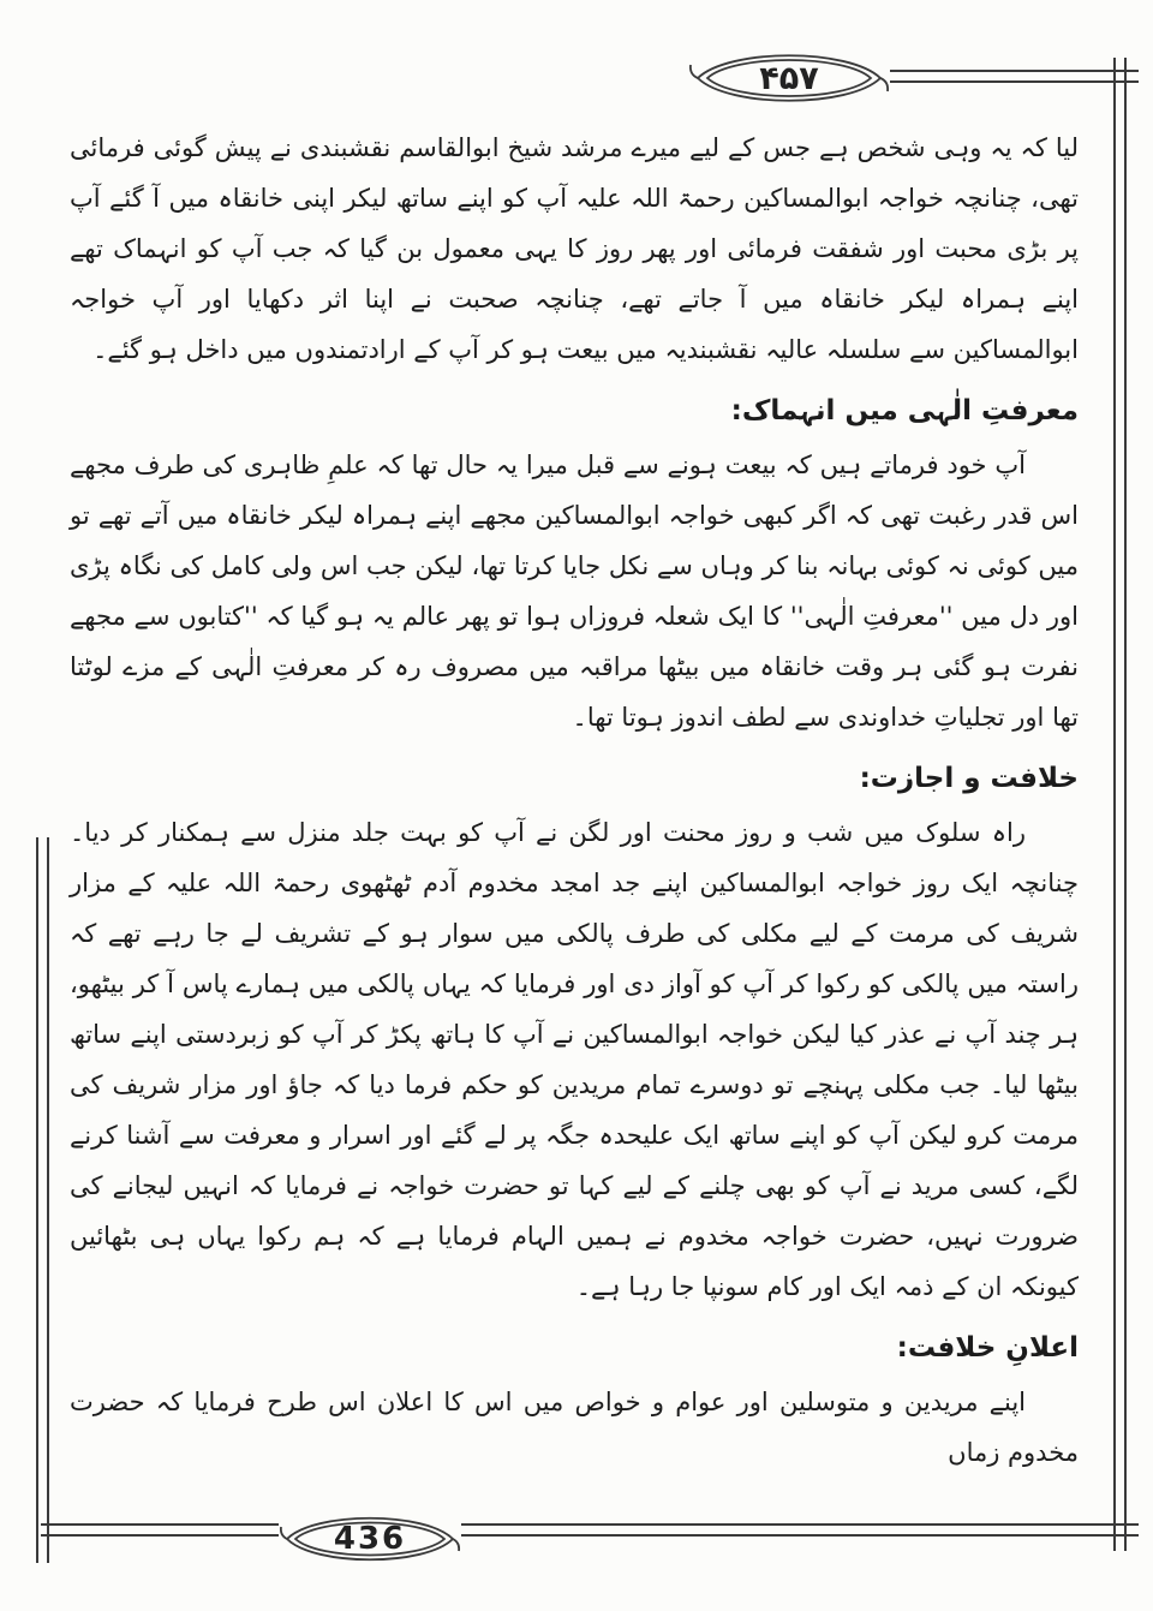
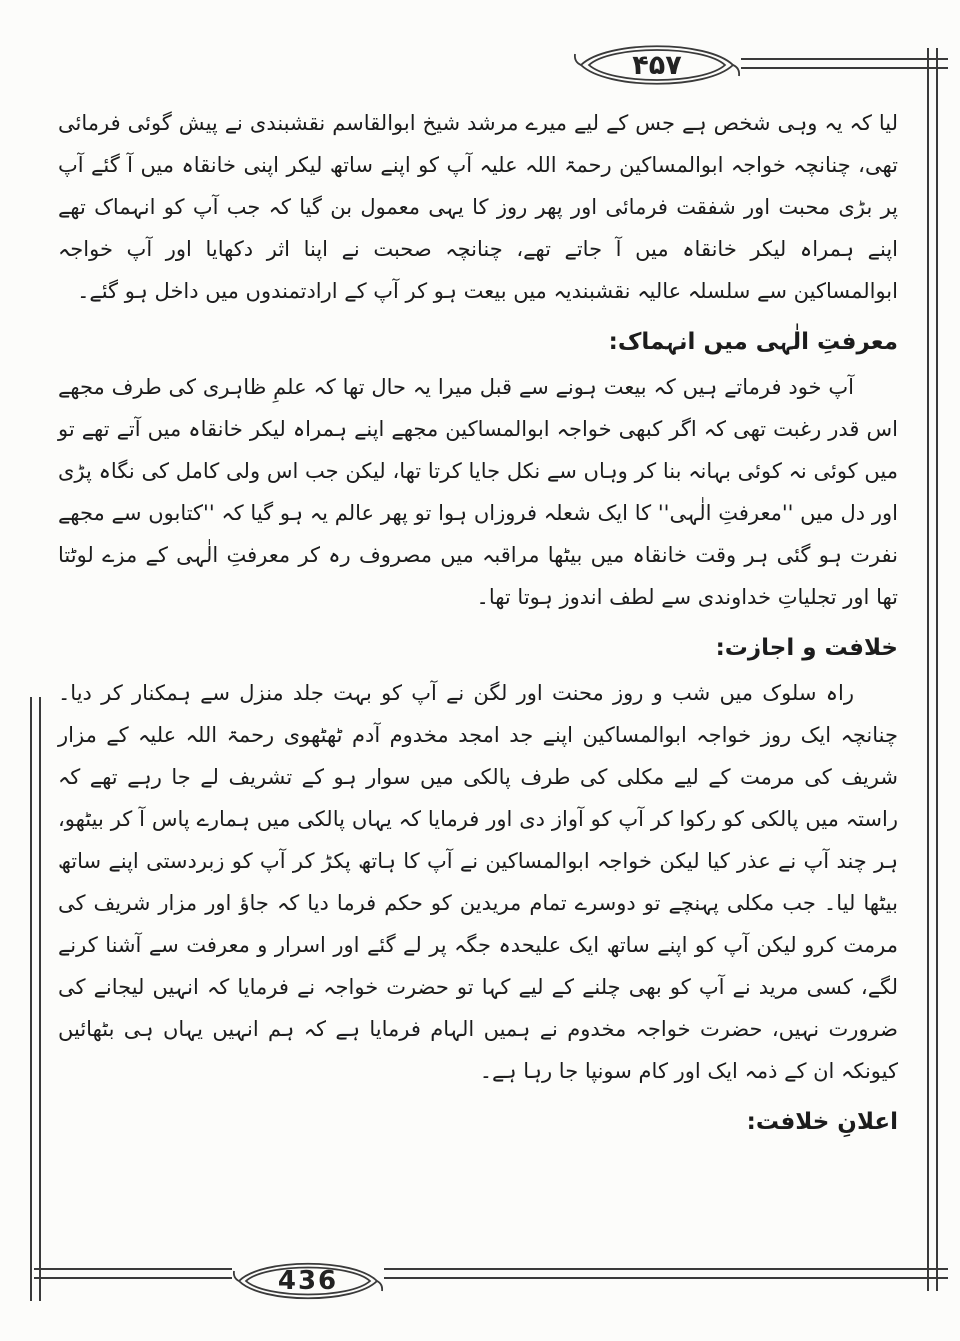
  ۴۵۷
  436
  لیا کہ یہ وہی شخص ہے جس کے لیے میرے مرشد شیخ ابوالقاسم نقشبندی نے پیش گوئی فرمائی تھی، چنانچہ خواجہ ابوالمساکین رحمۃ اللہ علیہ آپ کو اپنے ساتھ لیکر اپنی خانقاہ میں آ گئے آپ پر بڑی محبت اور شفقت فرمائی اور پھر روز کا یہی معمول بن گیا کہ جب آپ کو انہماک تھے اپنے ہمراہ لیکر خانقاہ میں آ جاتے تھے، چنانچہ صحبت نے اپنا اثر دکھایا اور آپ خواجہ ابوالمساکین سے سلسلہ عالیہ نقشبندیہ میں بیعت ہو کر آپ کے ارادتمندوں میں داخل ہو گئے۔
  معرفتِ الٰہی میں انہماک:
  آپ خود فرماتے ہیں کہ بیعت ہونے سے قبل میرا یہ حال تھا کہ علمِ ظاہری کی طرف مجھے اس قدر رغبت تھی کہ اگر کبھی خواجہ ابوالمساکین مجھے اپنے ہمراہ لیکر خانقاہ میں آتے تھے تو میں کوئی نہ کوئی بہانہ بنا کر وہاں سے نکل جایا کرتا تھا، لیکن جب اس ولی کامل کی نگاہ پڑی اور دل میں ''معرفتِ الٰہی'' کا ایک شعلہ فروزاں ہوا تو پھر عالم یہ ہو گیا کہ ''کتابوں سے مجھے نفرت ہو گئی ہر وقت خانقاہ میں بیٹھا مراقبہ میں مصروف رہ کر معرفتِ الٰہی کے مزے لوٹتا تھا اور تجلیاتِ خداوندی سے لطف اندوز ہوتا تھا۔
  خلافت و اجازت:
- راہ سلوک میں شب و روز محنت اور لگن نے آپ کو بہت جلد منزل سے ہمکنار کر دیا۔ چنانچہ ایک روز خواجہ ابوالمساکین اپنے جد امجد مخدوم آدم ٹھٹھوی رحمۃ اللہ علیہ کے مزار شریف کی مرمت کے لیے مکلی کی طرف پالکی میں سوار ہو کے تشریف لے جا رہے تھے کہ راستہ میں پالکی کو رکوا کر آپ کو آواز دی اور فرمایا کہ یہاں پالکی میں ہمارے پاس آ کر بیٹھو، ہر چند آپ نے عذر کیا لیکن خواجہ ابوالمساکین نے آپ کا ہاتھ پکڑ کر آپ کو زبردستی اپنے ساتھ بیٹھا لیا۔ جب مکلی پہنچے تو دوسرے تمام مریدین کو حکم فرما دیا کہ جاؤ اور مزار شریف کی مرمت کرو لیکن آپ کو اپنے ساتھ ایک علیحدہ جگہ پر لے گئے اور اسرار و معرفت سے آشنا کرنے لگے، کسی مرید نے آپ کو بھی چلنے کے لیے کہا تو حضرت خواجہ نے فرمایا کہ انہیں لیجانے کی ضرورت نہیں، حضرت خواجہ مخدوم نے ہمیں الہام فرمایا ہے کہ ہم رکوا یہاں ہی بٹھائیں کیونکہ ان کے ذمہ ایک اور کام سونپا جا رہا ہے۔
+ راہ سلوک میں شب و روز محنت اور لگن نے آپ کو بہت جلد منزل سے ہمکنار کر دیا۔ چنانچہ ایک روز خواجہ ابوالمساکین اپنے جد امجد مخدوم آدم ٹھٹھوی رحمۃ اللہ علیہ کے مزار شریف کی مرمت کے لیے مکلی کی طرف پالکی میں سوار ہو کے تشریف لے جا رہے تھے کہ راستہ میں پالکی کو رکوا کر آپ کو آواز دی اور فرمایا کہ یہاں پالکی میں ہمارے پاس آ کر بیٹھو، ہر چند آپ نے عذر کیا لیکن خواجہ ابوالمساکین نے آپ کا ہاتھ پکڑ کر آپ کو زبردستی اپنے ساتھ بیٹھا لیا۔ جب مکلی پہنچے تو دوسرے تمام مریدین کو حکم فرما دیا کہ جاؤ اور مزار شریف کی مرمت کرو لیکن آپ کو اپنے ساتھ ایک علیحدہ جگہ پر لے گئے اور اسرار و معرفت سے آشنا کرنے لگے، کسی مرید نے آپ کو بھی چلنے کے لیے کہا تو حضرت خواجہ نے فرمایا کہ انہیں لیجانے کی ضرورت نہیں، حضرت خواجہ مخدوم نے ہمیں الہام فرمایا ہے کہ ہم انہیں یہاں ہی بٹھائیں کیونکہ ان کے ذمہ ایک اور کام سونپا جا رہا ہے۔
  اعلانِ خلافت:
- اپنے مریدین و متوسلین اور عوام و خواص میں اس کا اعلان اس طرح فرمایا کہ حضرت مخدوم زماں
